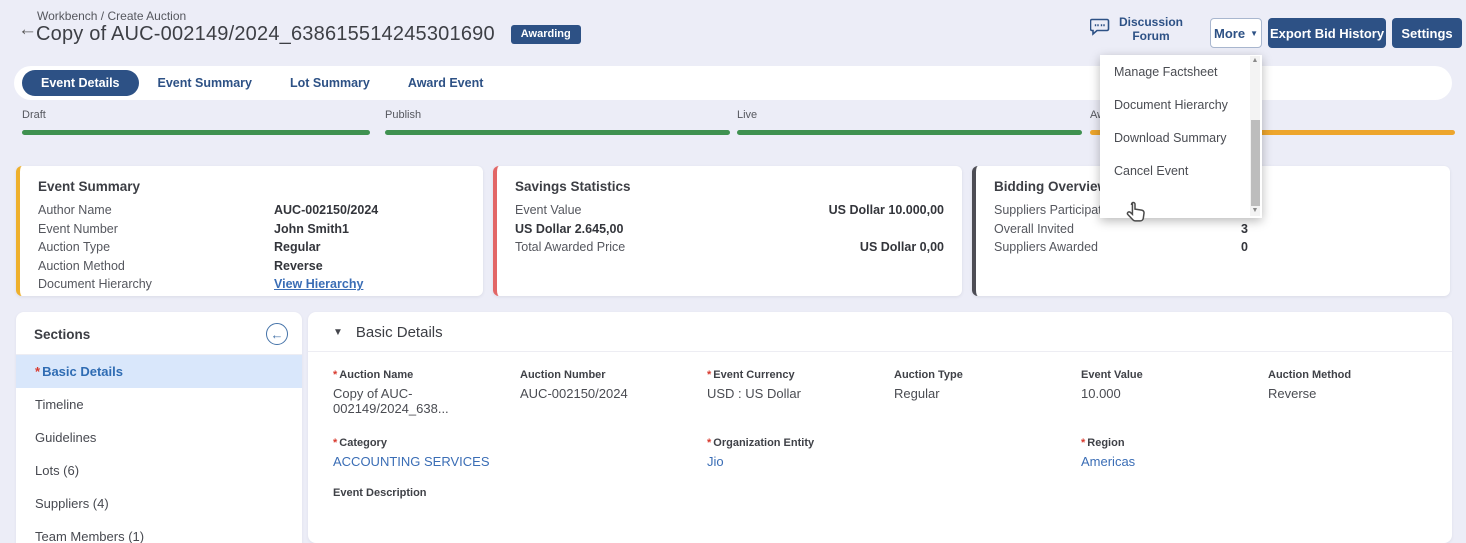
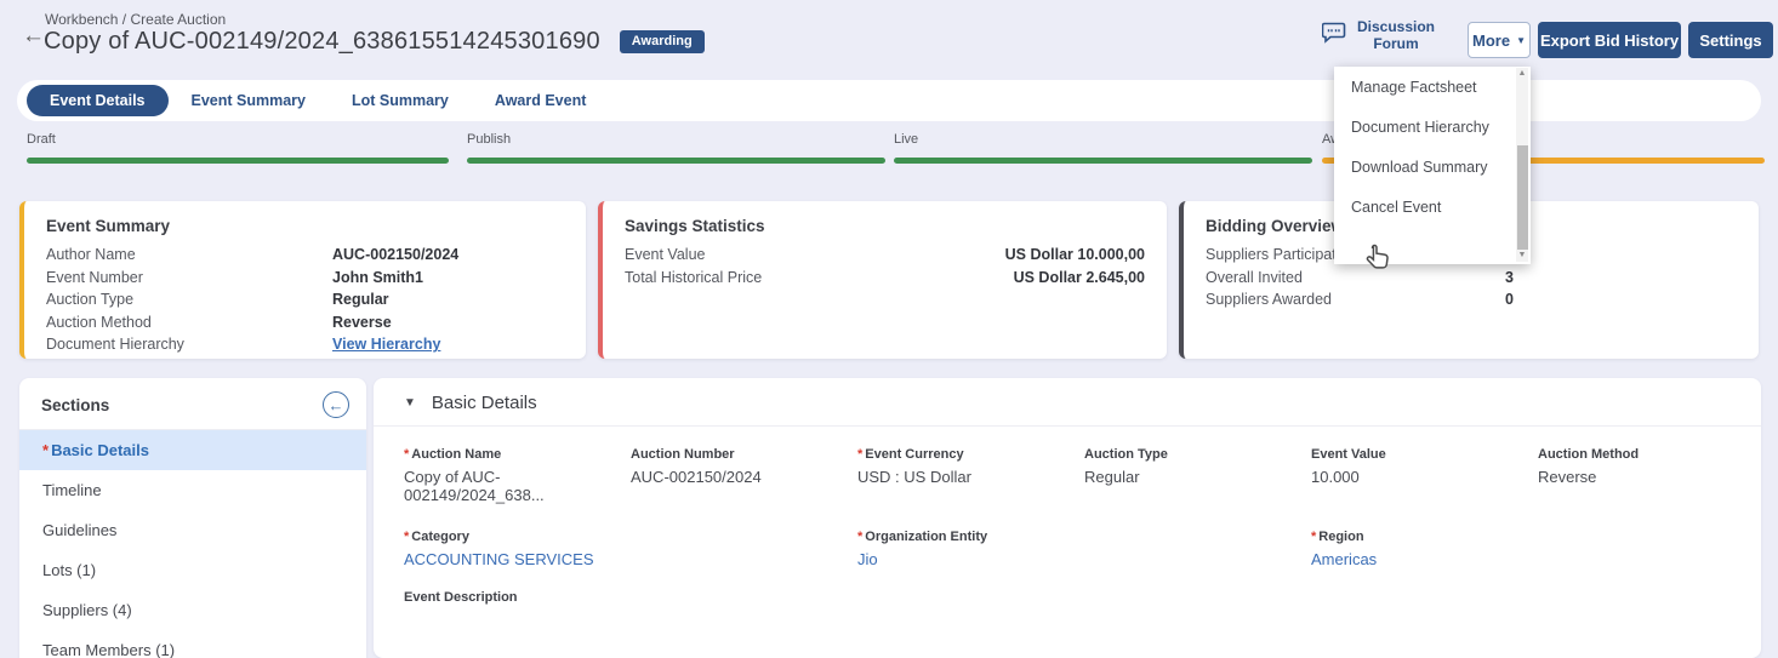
  ←
  Workbench / Create Auction
  Copy of AUC-002149/2024_638615514245301690
  Awarding
  Discussion Forum
  More
  ▼
  Export Bid History
  Settings
  Event Details
  Event Summary
  Lot Summary
  Award Event
  Draft
  Publish
  Live
  Event Summary
  Author Name
  AUC-002150/2024
  Event Number
  John Smith1
  Auction Type
  Regular
  Auction Method
  Reverse
  Document Hierarchy
  View Hierarchy
  Savings Statistics
  Event Value
  US Dollar 10.000,00
+ Total Historical Price
  US Dollar 2.645,00
- Total Awarded Price
- US Dollar 0,00
  Bidding Overvie
  Suppliers Participa
  Overall Invited
  3
  Suppliers Awarded
  0
  Sections
  ←
  *
  Basic Details
  Timeline
  Guidelines
- Lots (6)
+ Lots (1)
  Suppliers (4)
  Team Members (1)
  ▼
  Basic Details
  * Auction Name
  Copy of AUC-002149/2024_638...
  Auction Number
  AUC-002150/2024
  * Event Currency
  USD : US Dollar
  Auction Type
  Regular
  Event Value
  10.000
  Auction Method
  Reverse
  * Category
  ACCOUNTING SERVICES
  * Organization Entity
  Jio
  * Region
  Americas
  Event Description
  Manage Factsheet
  Document Hierarchy
  Download Summary
  Cancel Event
